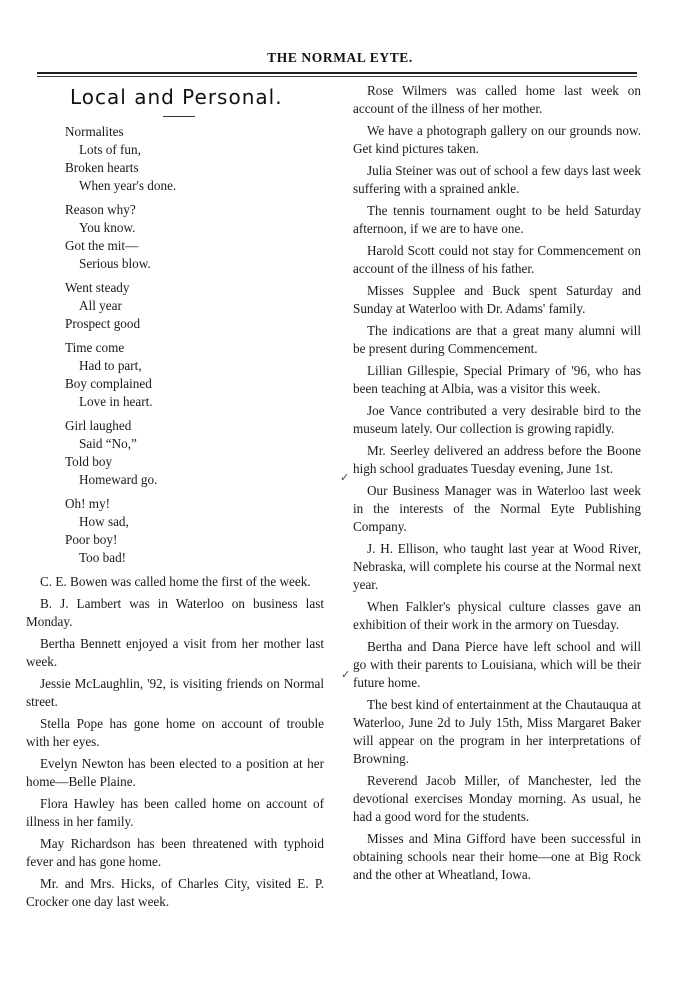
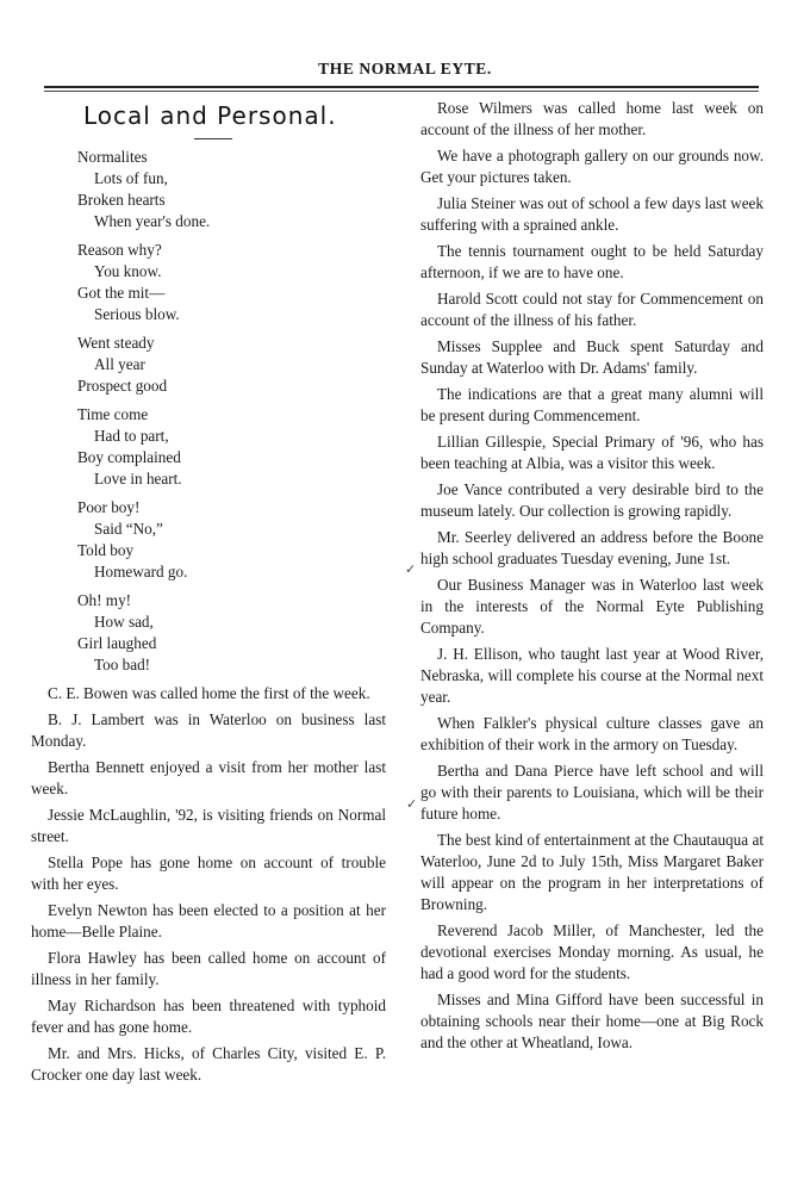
  THE NORMAL EYTE.
  Local and Personal.
  Normalites
  Lots of fun,
  Broken hearts
  When year's done.
  Reason why?
  You know.
  Got the mit—
  Serious blow.
  Went steady
  All year
  Prospect good
  Time come
  Had to part,
  Boy complained
  Love in heart.
- Girl laughed
+ Poor boy!
  Said “No,”
  Told boy
  Homeward go.
  Oh! my!
  How sad,
- Poor boy!
+ Girl laughed
  Too bad!
  C. E. Bowen was called home the first of the week.
  B. J. Lambert was in Waterloo on business last Monday.
  Bertha Bennett enjoyed a visit from her mother last week.
  Jessie McLaughlin, '92, is visiting friends on Normal street.
  Stella Pope has gone home on account of trouble with her eyes.
  Evelyn Newton has been elected to a position at her home—Belle Plaine.
  Flora Hawley has been called home on account of illness in her family.
  May Richardson has been threatened with typhoid fever and has gone home.
  Mr. and Mrs. Hicks, of Charles City, visited E. P. Crocker one day last week.
  Rose Wilmers was called home last week on account of the illness of her mother.
- We have a photograph gallery on our grounds now. Get kind pictures taken.
+ We have a photograph gallery on our grounds now. Get your pictures taken.
  Julia Steiner was out of school a few days last week suffering with a sprained ankle.
  The tennis tournament ought to be held Saturday afternoon, if we are to have one.
  Harold Scott could not stay for Commencement on account of the illness of his father.
  Misses Supplee and Buck spent Saturday and Sunday at Waterloo with Dr. Adams' family.
  The indications are that a great many alumni will be present during Commencement.
  Lillian Gillespie, Special Primary of '96, who has been teaching at Albia, was a visitor this week.
  Joe Vance contributed a very desirable bird to the museum lately. Our collection is growing rapidly.
  Mr. Seerley delivered an address before the Boone high school graduates Tuesday evening, June 1st.
  Our Business Manager was in Waterloo last week in the interests of the Normal Eyte Publishing Company.
  J. H. Ellison, who taught last year at Wood River, Nebraska, will complete his course at the Normal next year.
  When Falkler's physical culture classes gave an exhibition of their work in the armory on Tuesday.
  Bertha and Dana Pierce have left school and will go with their parents to Louisiana, which will be their future home.
  The best kind of entertainment at the Chautauqua at Waterloo, June 2d to July 15th, Miss Margaret Baker will appear on the program in her interpretations of Browning.
  Reverend Jacob Miller, of Manchester, led the devotional exercises Monday morning. As usual, he had a good word for the students.
  Misses and Mina Gifford have been successful in obtaining schools near their home—one at Big Rock and the other at Wheatland, Iowa.
  ✓
  ✓
